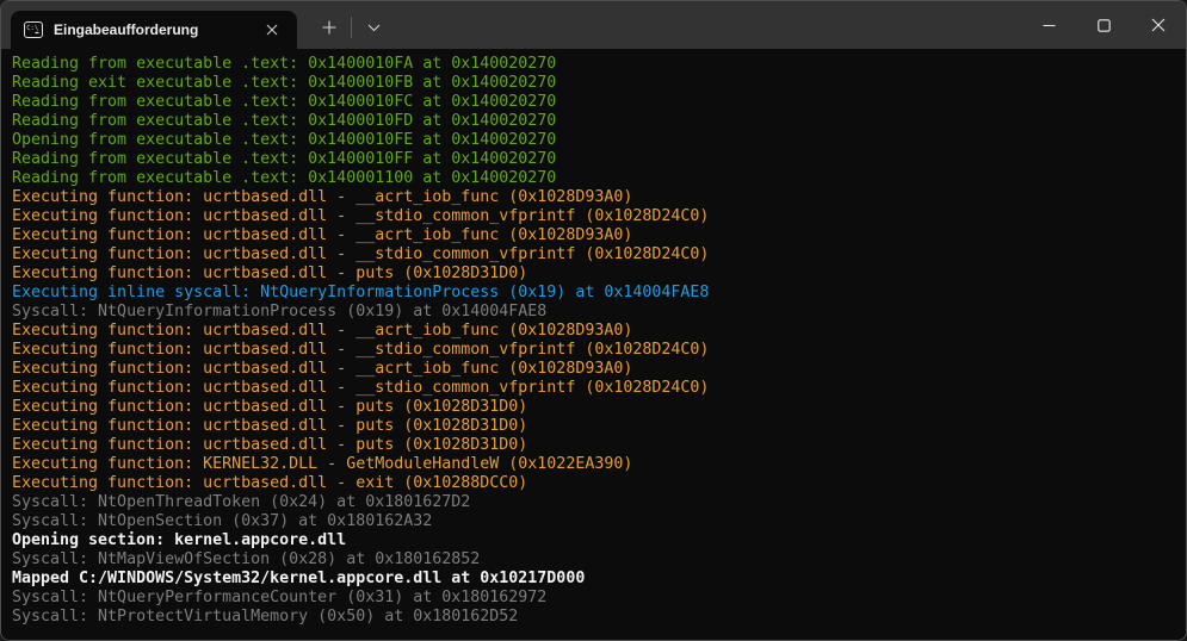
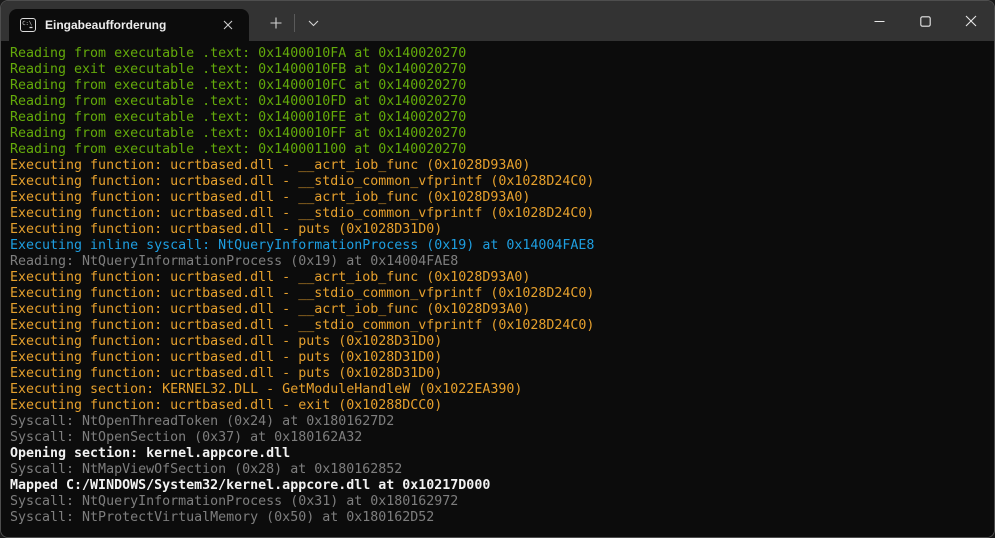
  Eingabeaufforderung
  Reading from executable .text: 0x1400010FA at 0x140020270
  Reading exit executable .text: 0x1400010FB at 0x140020270
  Reading from executable .text: 0x1400010FC at 0x140020270
  Reading from executable .text: 0x1400010FD at 0x140020270
- Opening from executable .text: 0x1400010FE at 0x140020270
+ Reading from executable .text: 0x1400010FE at 0x140020270
  Reading from executable .text: 0x1400010FF at 0x140020270
  Reading from executable .text: 0x140001100 at 0x140020270
  Executing function: ucrtbased.dll - __acrt_iob_func (0x1028D93A0)
  Executing function: ucrtbased.dll - __stdio_common_vfprintf (0x1028D24C0)
  Executing function: ucrtbased.dll - __acrt_iob_func (0x1028D93A0)
  Executing function: ucrtbased.dll - __stdio_common_vfprintf (0x1028D24C0)
  Executing function: ucrtbased.dll - puts (0x1028D31D0)
  Executing inline syscall: NtQueryInformationProcess (0x19) at 0x14004FAE8
- Syscall: NtQueryInformationProcess (0x19) at 0x14004FAE8
+ Reading: NtQueryInformationProcess (0x19) at 0x14004FAE8
  Executing function: ucrtbased.dll - __acrt_iob_func (0x1028D93A0)
  Executing function: ucrtbased.dll - __stdio_common_vfprintf (0x1028D24C0)
  Executing function: ucrtbased.dll - __acrt_iob_func (0x1028D93A0)
  Executing function: ucrtbased.dll - __stdio_common_vfprintf (0x1028D24C0)
  Executing function: ucrtbased.dll - puts (0x1028D31D0)
  Executing function: ucrtbased.dll - puts (0x1028D31D0)
  Executing function: ucrtbased.dll - puts (0x1028D31D0)
- Executing function: KERNEL32.DLL - GetModuleHandleW (0x1022EA390)
+ Executing section: KERNEL32.DLL - GetModuleHandleW (0x1022EA390)
  Executing function: ucrtbased.dll - exit (0x10288DCC0)
  Syscall: NtOpenThreadToken (0x24) at 0x1801627D2
  Syscall: NtOpenSection (0x37) at 0x180162A32
  Opening section: kernel.appcore.dll
  Syscall: NtMapViewOfSection (0x28) at 0x180162852
  Mapped C:/WINDOWS/System32/kernel.appcore.dll at 0x10217D000
- Syscall: NtQueryPerformanceCounter (0x31) at 0x180162972
+ Syscall: NtQueryInformationProcess (0x31) at 0x180162972
  Syscall: NtProtectVirtualMemory (0x50) at 0x180162D52
